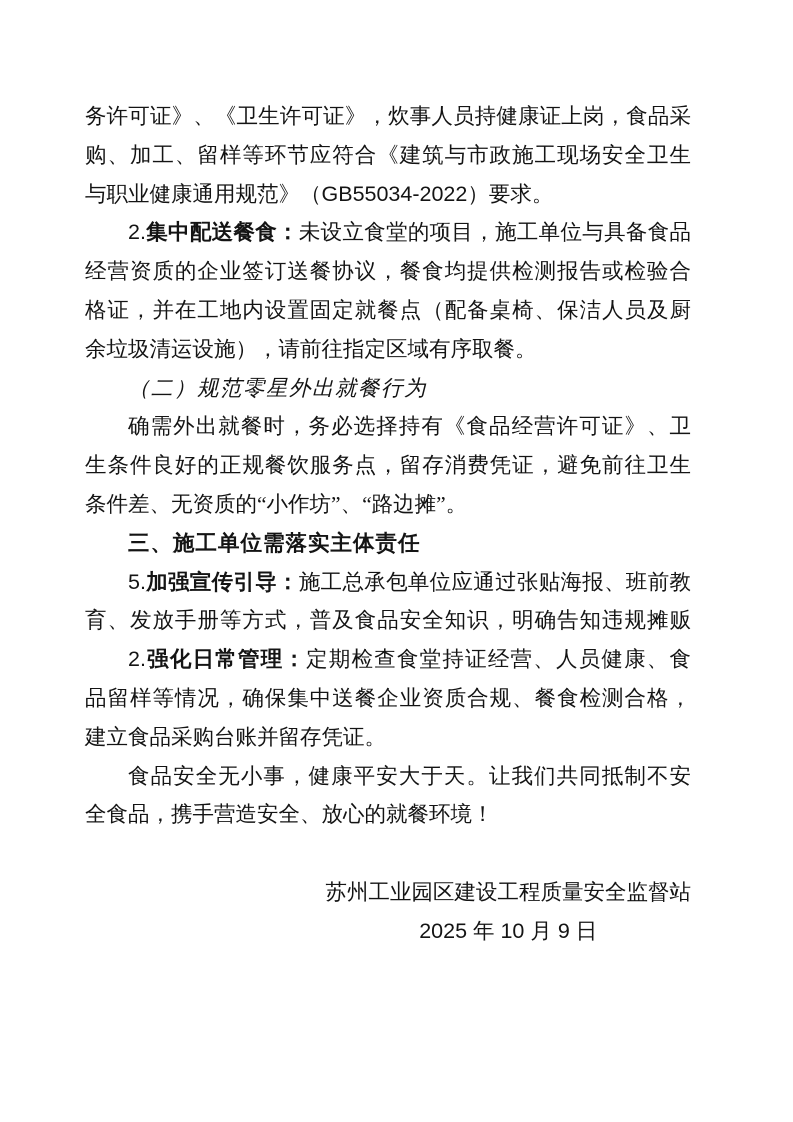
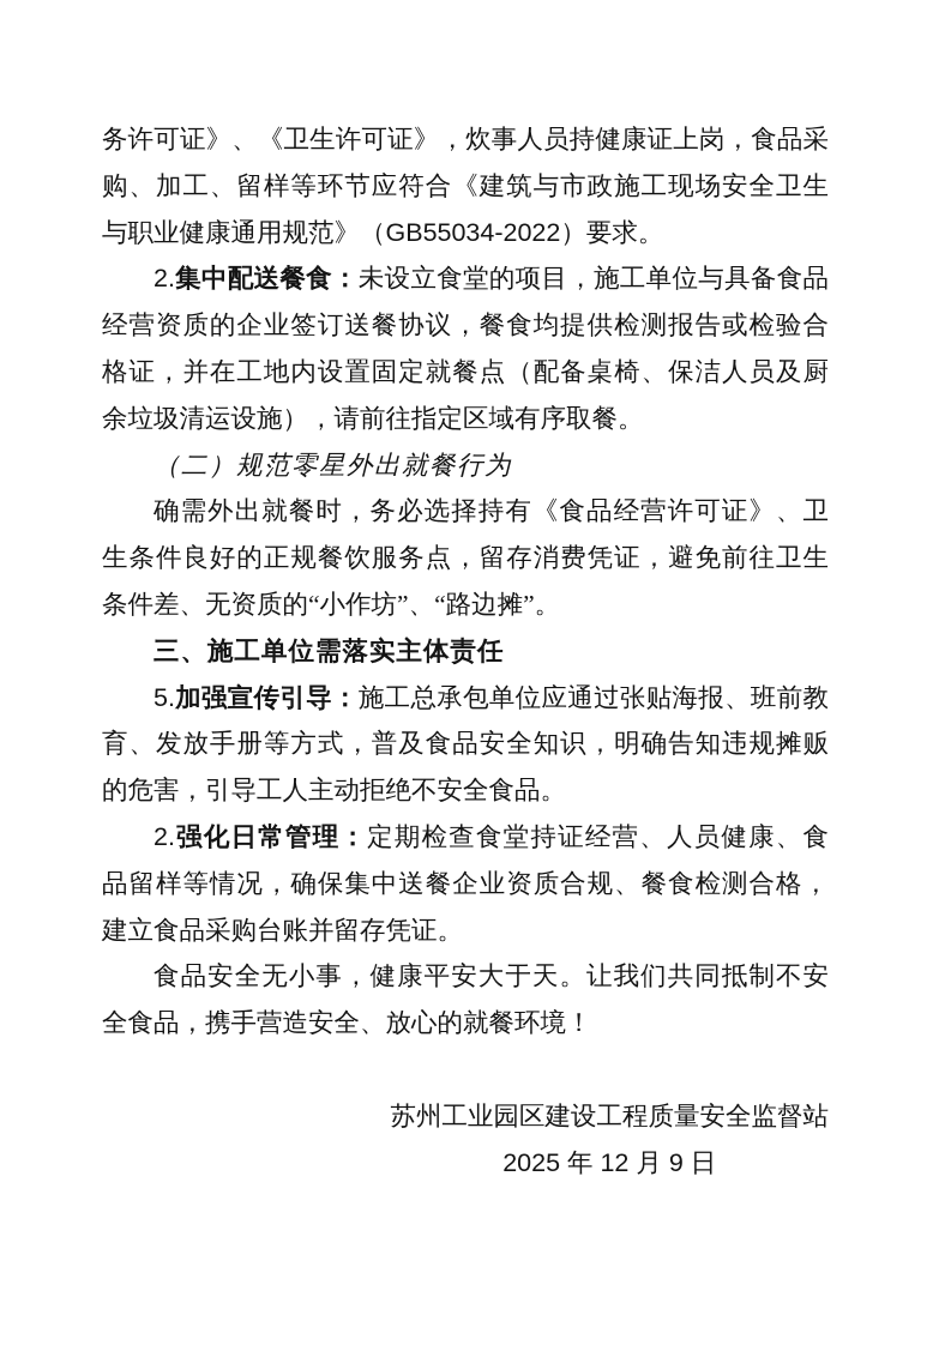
  务许可证》、《卫生许可证》，炊事人员持健康证上岗，食品采
  购、加工、留样等环节应符合《建筑与市政施工现场安全卫生
  与职业健康通用规范》（GB55034-2022）要求。
  2.集中配送餐食：未设立食堂的项目，施工单位与具备食品
  经营资质的企业签订送餐协议，餐食均提供检测报告或检验合
  格证，并在工地内设置固定就餐点（配备桌椅、保洁人员及厨
  余垃圾清运设施），请前往指定区域有序取餐。
  （二）规范零星外出就餐行为
  确需外出就餐时，务必选择持有《食品经营许可证》、卫
  生条件良好的正规餐饮服务点，留存消费凭证，避免前往卫生
  条件差、无资质的“小作坊”、“路边摊”。
  三、施工单位需落实主体责任
  5.加强宣传引导：施工总承包单位应通过张贴海报、班前教
  育、发放手册等方式，普及食品安全知识，明确告知违规摊贩
+ 的危害，引导工人主动拒绝不安全食品。
  2.强化日常管理：定期检查食堂持证经营、人员健康、食
  品留样等情况，确保集中送餐企业资质合规、餐食检测合格，
  建立食品采购台账并留存凭证。
  食品安全无小事，健康平安大于天。让我们共同抵制不安
  全食品，携手营造安全、放心的就餐环境！
  苏州工业园区建设工程质量安全监督站
- 2025 年 10 月 9 日
+ 2025 年 12 月 9 日
